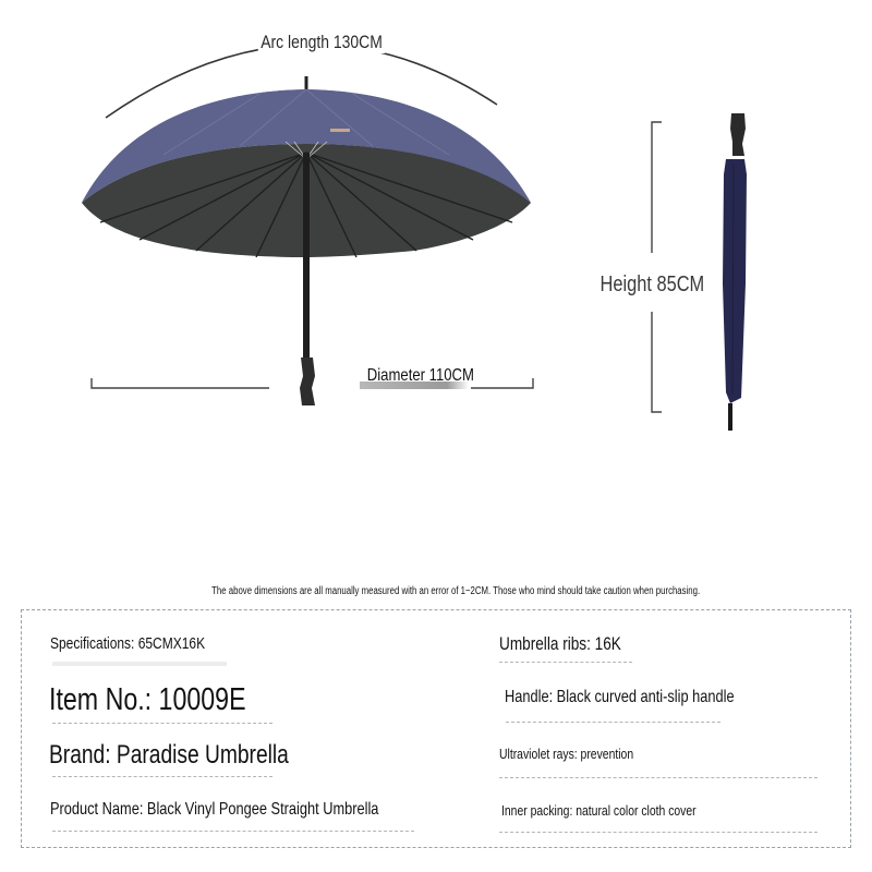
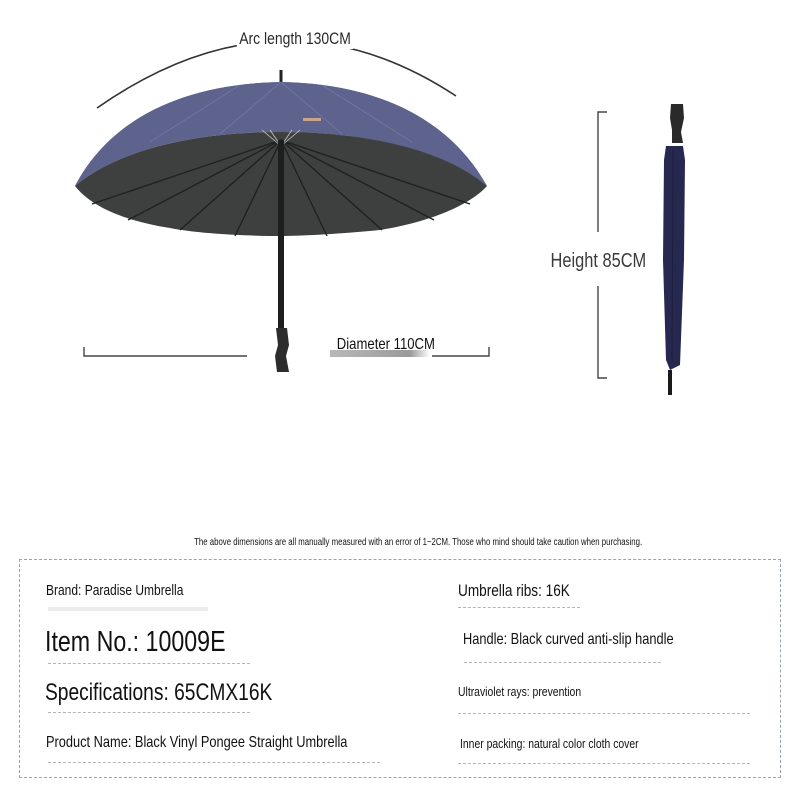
  Arc length 130CM
  Diameter 110CM
  Height 85CM
  The above dimensions are all manually measured with an error of 1~2CM. Those who mind should take caution when purchasing.
- Specifications: 65CMX16K
+ Brand: Paradise Umbrella
  Item No.: 10009E
- Brand: Paradise Umbrella
+ Specifications: 65CMX16K
  Product Name: Black Vinyl Pongee Straight Umbrella
  Umbrella ribs: 16K
  Handle: Black curved anti-slip handle
  Ultraviolet rays: prevention
  Inner packing: natural color cloth cover
